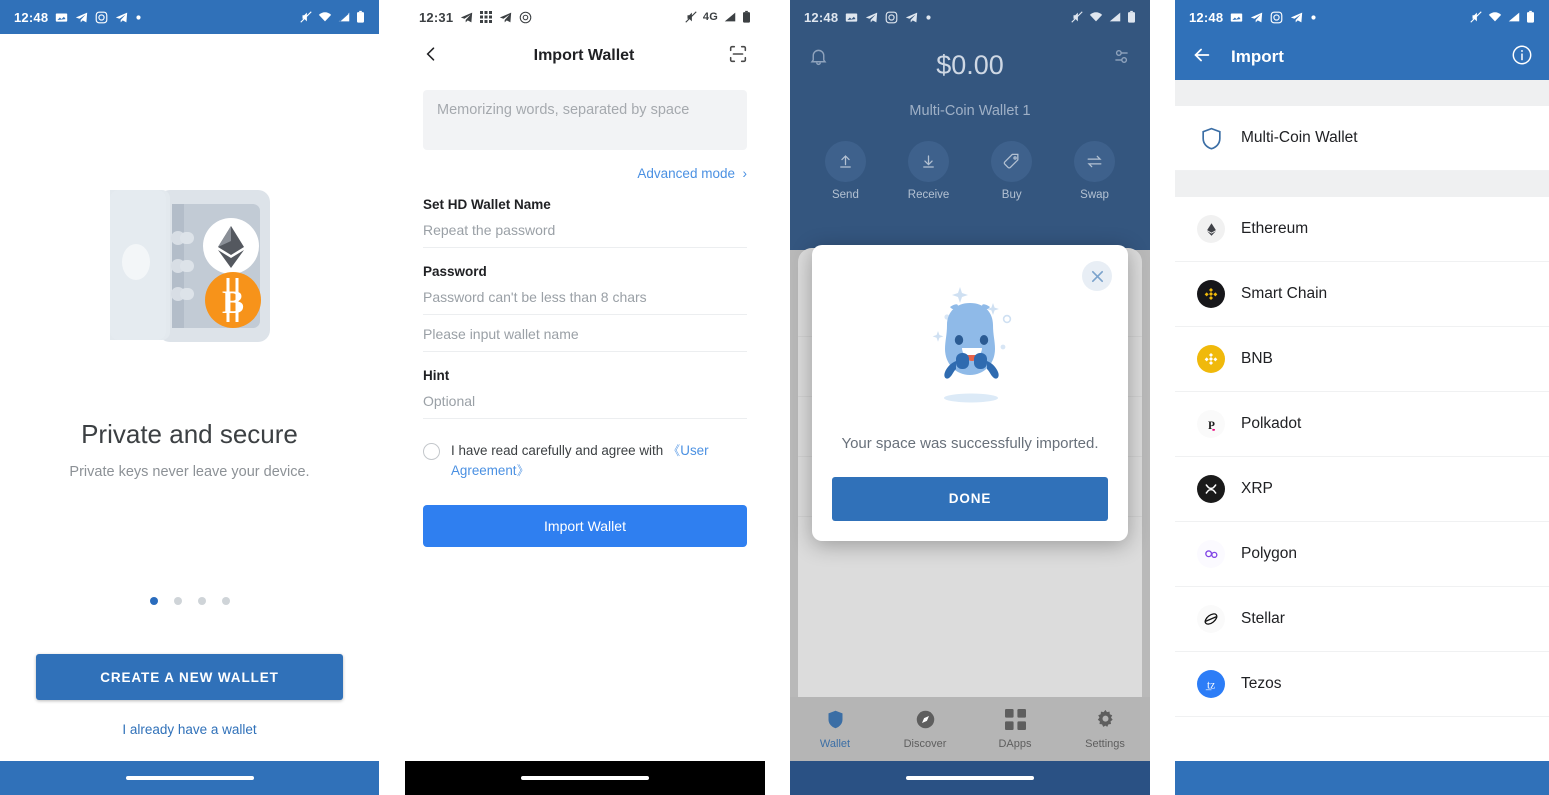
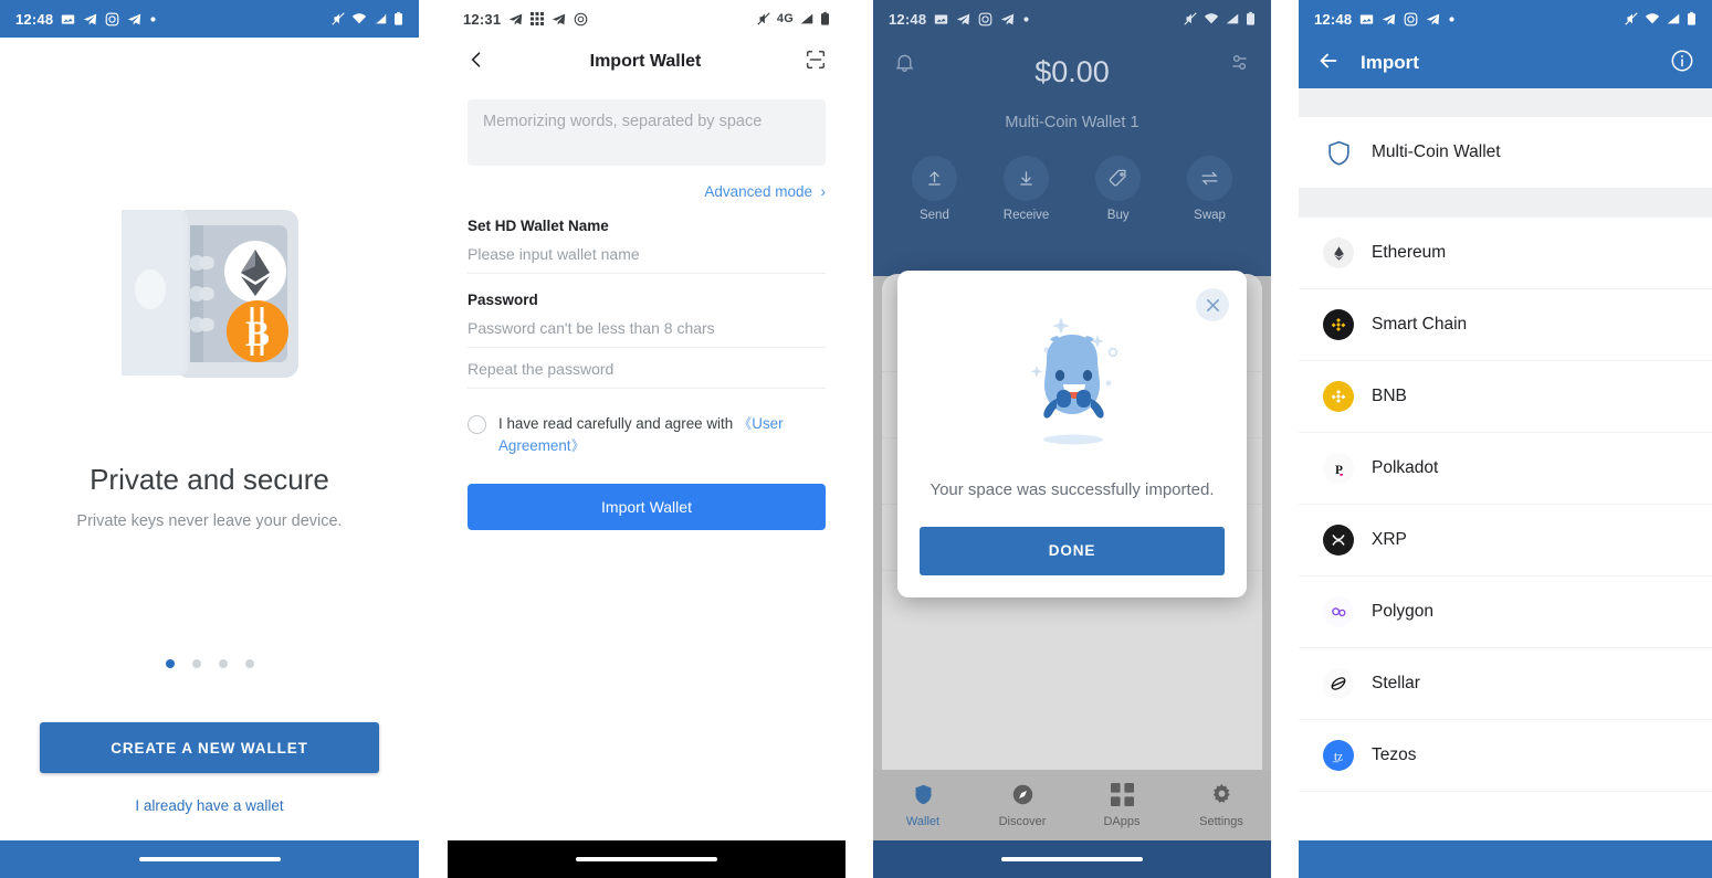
  12:48
  B
  Private and secure
  Private keys never leave your device.
  CREATE A NEW WALLET
  I already have a wallet
  12:31
  4G
  Import Wallet
  Memorizing words, separated by space
  Advanced mode ›
  Set HD Wallet Name
- Repeat the password
+ Please input wallet name
  Password
  Password can't be less than 8 chars
- Please input wallet name
+ Repeat the password
- Hint
- Optional
  I have read carefully and agree with 《User Agreement》
  Import Wallet
  12:48
  $0.00
  Multi-Coin Wallet 1
  Send
  Receive
  Buy
  Swap
  Wallet
  Discover
  DApps
  Settings
  Your space was successfully imported.
  DONE
  12:48
  Import
  Multi-Coin Wallet
  Ethereum
  Smart Chain
  BNB
  P
  Polkadot
  XRP
  Polygon
  Stellar
  t̲z
  Tezos
